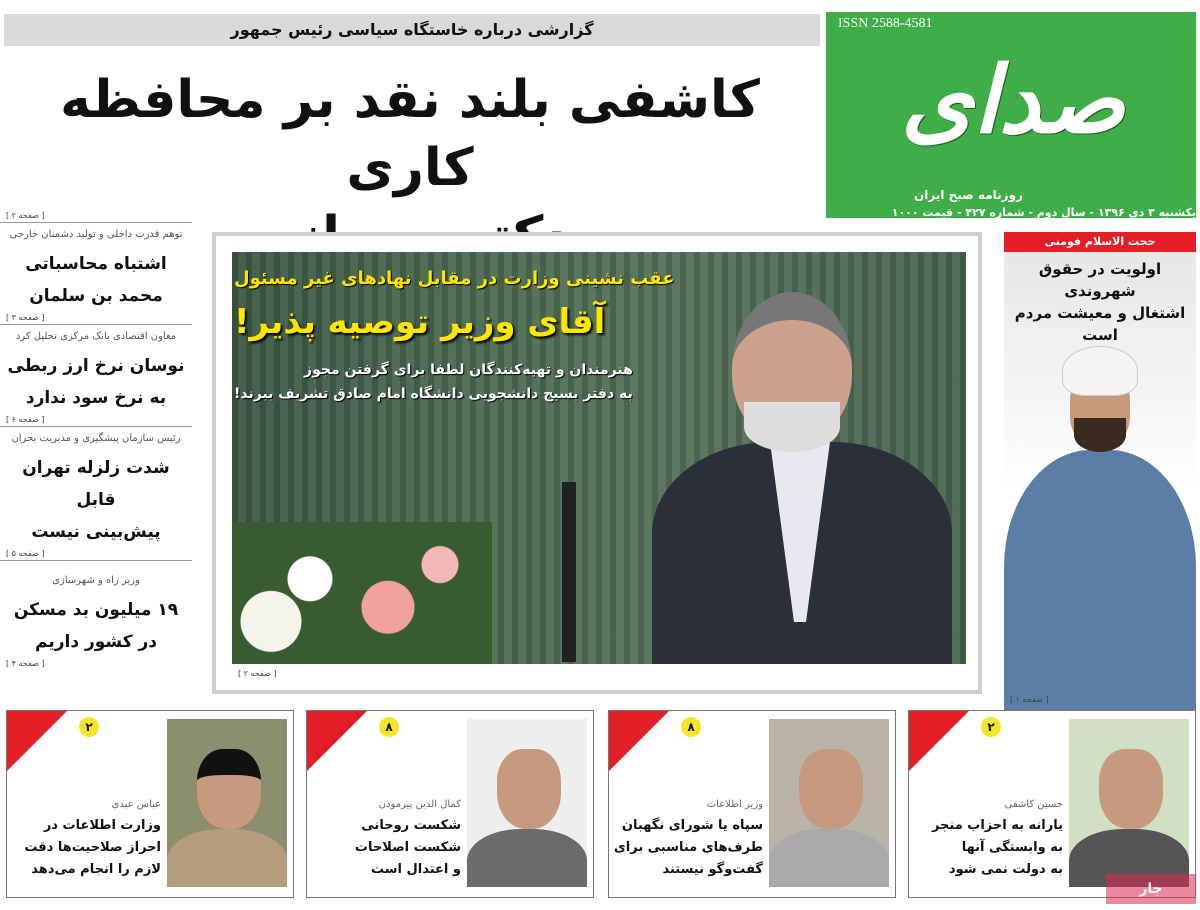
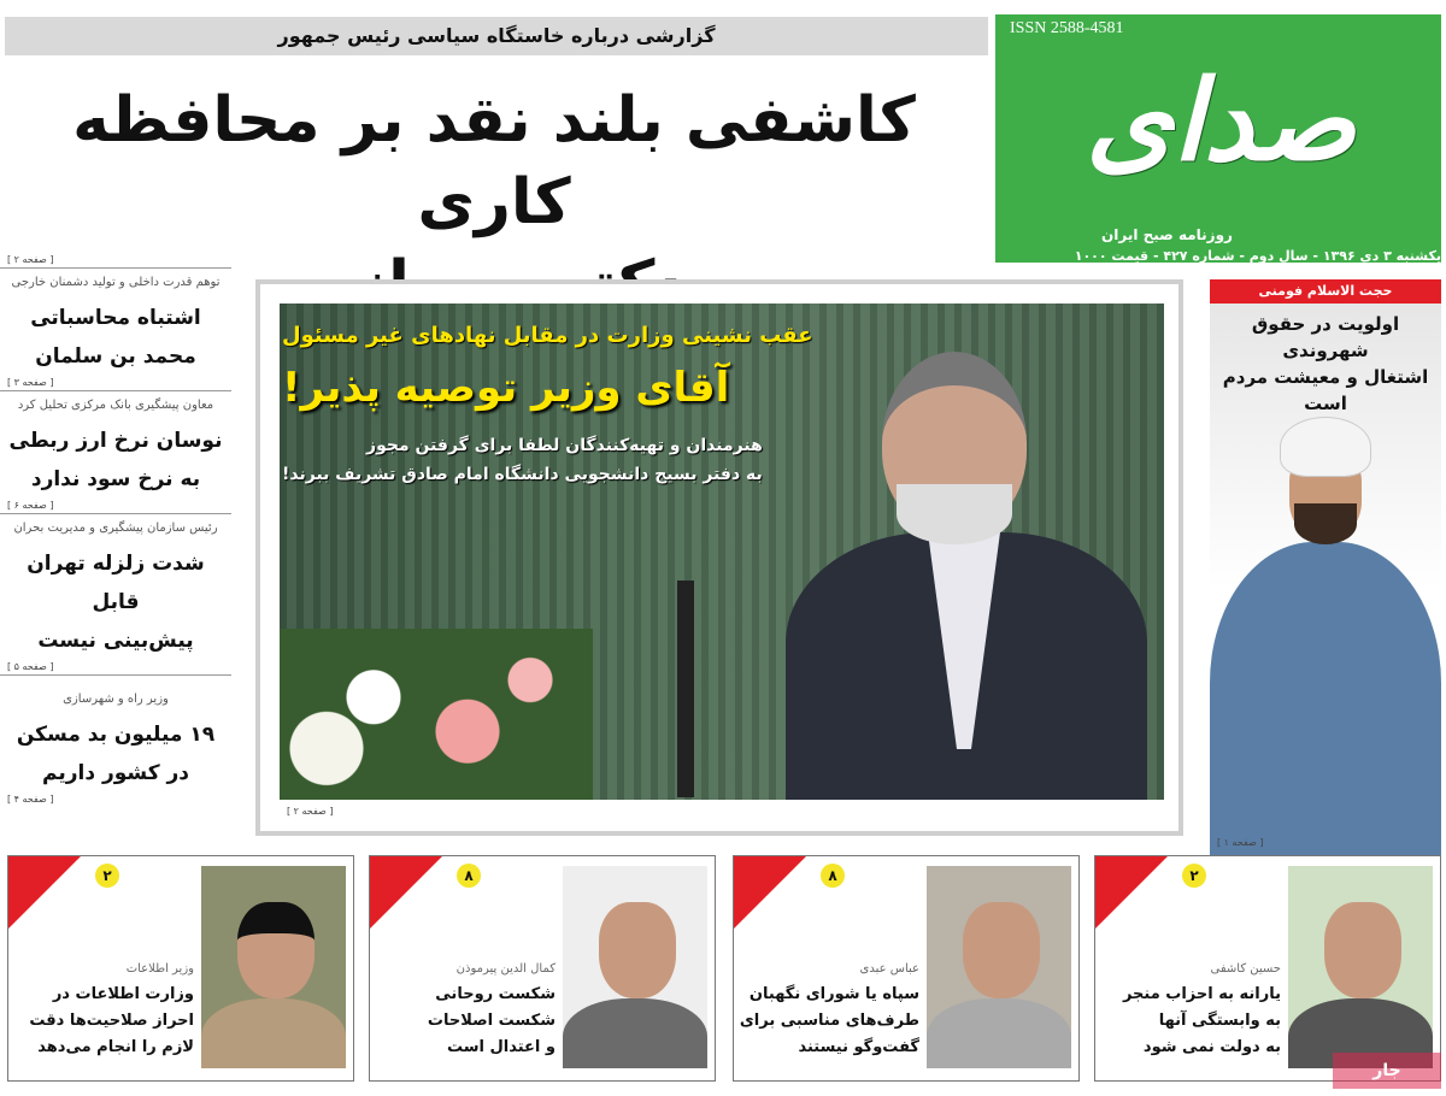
  ISSN 2588-4581
  روزنامه صبح ایران
  یکشنبه ۳ دی ۱۳۹۶ - سال دوم - شماره ۴۲۷ - قیمت ۱۰۰۰
  گزارشی درباره خاستگاه سیاسی رئیس جمهور
  کاشفی بلند نقد بر محافظه کاری
  [ صفحه ۲ ]
  توهم قدرت داخلی و تولید دشمنان خارجی
  اشتباه محاسباتی
  محمد بن سلمان
  [ صفحه ۳ ]
- معاون اقتصادی بانک مرکزی تحلیل کرد
+ معاون پیشگیری بانک مرکزی تحلیل کرد
  نوسان نرخ ارز ربطی
  به نرخ سود ندارد
  [ صفحه ۶ ]
  رئیس سازمان پیشگیری و مدیریت بحران
  شدت زلزله تهران قابل
  پیش‌بینی نیست
  [ صفحه ۵ ]
  وزیر راه و شهرسازی
  ۱۹ میلیون بد مسکن
  در کشور داریم
  [ صفحه ۴ ]
  عقب نشینی وزارت در مقابل نهادهای غیر مسئول
  آقای وزیر توصیه پذیر!
  هنرمندان و تهیه‌کنندگان لطفا برای گرفتن مجوز
  به دفتر بسیج دانشجویی دانشگاه امام صادق تشریف ببرند!
  [ صفحه ۲ ]
  حجت الاسلام فومنی
  اولویت در حقوق شهروندی
  اشتغال و معیشت مردم است
  [ صفحه ۱ ]
  ۲
  حسین کاشفی
  یارانه به احزاب منجر
  به وابستگی آنها
  به دولت نمی شود
  ۸
- وزیر اطلاعات
+ عباس عبدی
  سپاه یا شورای نگهبان
  طرف‌های مناسبی برای
  گفت‌وگو نیستند
  ۸
  کمال الدین پیرموذن
  شکست روحانی
  شکست اصلاحات
  و اعتدال است
  ۲
- عباس عبدی
+ وزیر اطلاعات
  وزارت اطلاعات در
  احراز صلاحیت‌ها دقت
  لازم را انجام می‌دهد
  جار
